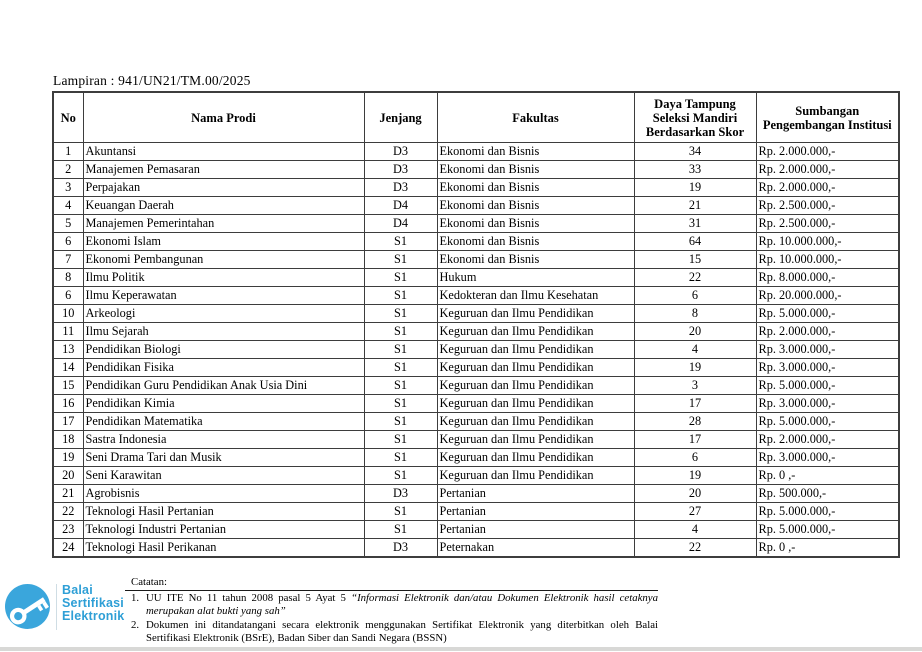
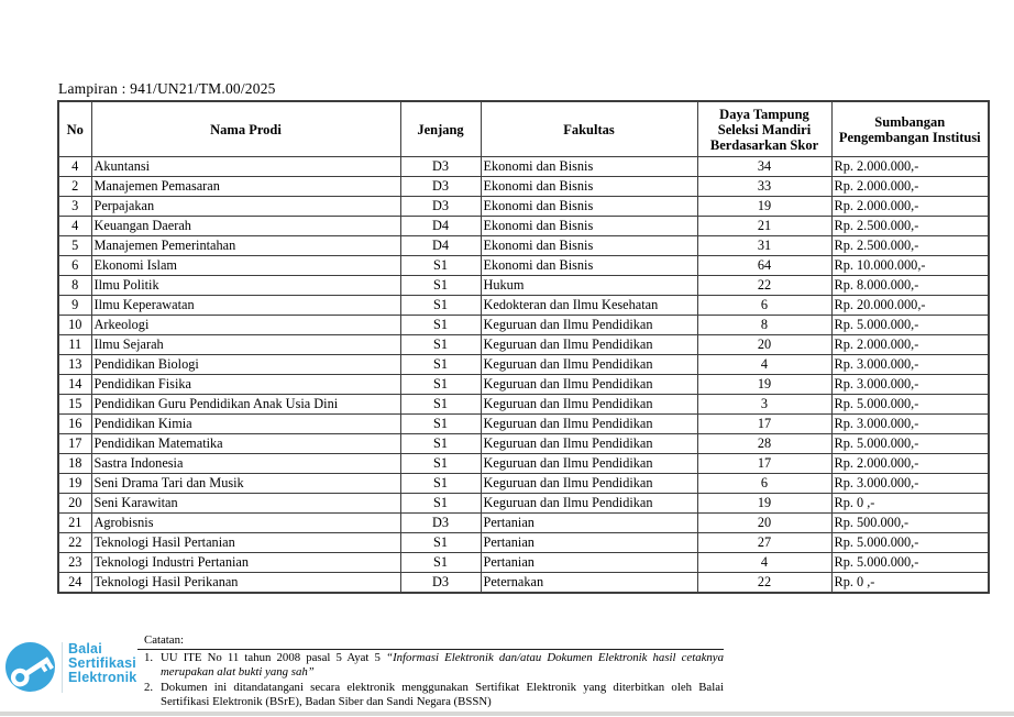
  Lampiran : 941/UN21/TM.00/2025
  No	Nama Prodi	Jenjang	Fakultas	Daya Tampung Seleksi Mandiri Berdasarkan Skor	Sumbangan Pengembangan Institusi
- 1	Akuntansi	D3	Ekonomi dan Bisnis	34	Rp. 2.000.000,-
+ 4	Akuntansi	D3	Ekonomi dan Bisnis	34	Rp. 2.000.000,-
  2	Manajemen Pemasaran	D3	Ekonomi dan Bisnis	33	Rp. 2.000.000,-
  3	Perpajakan	D3	Ekonomi dan Bisnis	19	Rp. 2.000.000,-
  4	Keuangan Daerah	D4	Ekonomi dan Bisnis	21	Rp. 2.500.000,-
  5	Manajemen Pemerintahan	D4	Ekonomi dan Bisnis	31	Rp. 2.500.000,-
  6	Ekonomi Islam	S1	Ekonomi dan Bisnis	64	Rp. 10.000.000,-
- 7	Ekonomi Pembangunan	S1	Ekonomi dan Bisnis	15	Rp. 10.000.000,-
  8	Ilmu Politik	S1	Hukum	22	Rp. 8.000.000,-
- 6	Ilmu Keperawatan	S1	Kedokteran dan Ilmu Kesehatan	6	Rp. 20.000.000,-
+ 9	Ilmu Keperawatan	S1	Kedokteran dan Ilmu Kesehatan	6	Rp. 20.000.000,-
  10	Arkeologi	S1	Keguruan dan Ilmu Pendidikan	8	Rp. 5.000.000,-
  11	Ilmu Sejarah	S1	Keguruan dan Ilmu Pendidikan	20	Rp. 2.000.000,-
  13	Pendidikan Biologi	S1	Keguruan dan Ilmu Pendidikan	4	Rp. 3.000.000,-
  14	Pendidikan Fisika	S1	Keguruan dan Ilmu Pendidikan	19	Rp. 3.000.000,-
  15	Pendidikan Guru Pendidikan Anak Usia Dini	S1	Keguruan dan Ilmu Pendidikan	3	Rp. 5.000.000,-
  16	Pendidikan Kimia	S1	Keguruan dan Ilmu Pendidikan	17	Rp. 3.000.000,-
  17	Pendidikan Matematika	S1	Keguruan dan Ilmu Pendidikan	28	Rp. 5.000.000,-
  18	Sastra Indonesia	S1	Keguruan dan Ilmu Pendidikan	17	Rp. 2.000.000,-
  19	Seni Drama Tari dan Musik	S1	Keguruan dan Ilmu Pendidikan	6	Rp. 3.000.000,-
  20	Seni Karawitan	S1	Keguruan dan Ilmu Pendidikan	19	Rp. 0 ,-
  21	Agrobisnis	D3	Pertanian	20	Rp. 500.000,-
  22	Teknologi Hasil Pertanian	S1	Pertanian	27	Rp. 5.000.000,-
  23	Teknologi Industri Pertanian	S1	Pertanian	4	Rp. 5.000.000,-
  24	Teknologi Hasil Perikanan	D3	Peternakan	22	Rp. 0 ,-
  Balai
  Sertifikasi
  Elektronik
  Catatan:
  1.
  UU ITE No 11 tahun 2008 pasal 5 Ayat 5 “Informasi Elektronik dan/atau Dokumen Elektronik hasil cetaknya merupakan alat bukti yang sah”
  2.
  Dokumen ini ditandatangani secara elektronik menggunakan Sertifikat Elektronik yang diterbitkan oleh Balai Sertifikasi Elektronik (BSrE), Badan Siber dan Sandi Negara (BSSN)
